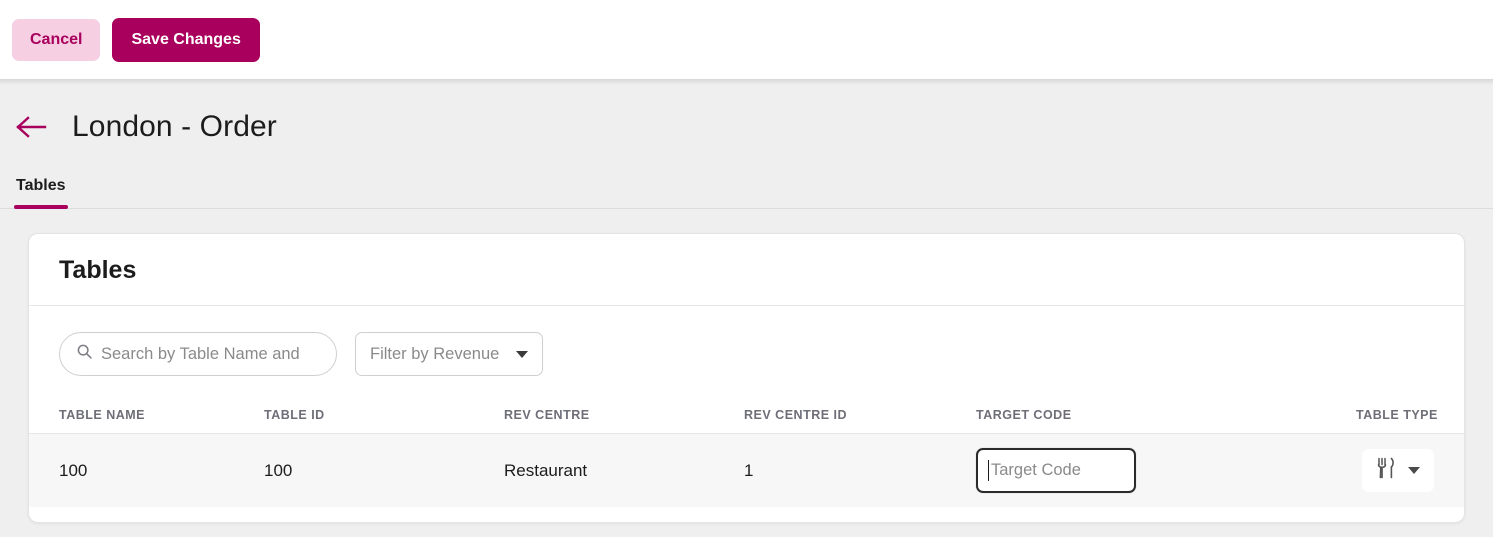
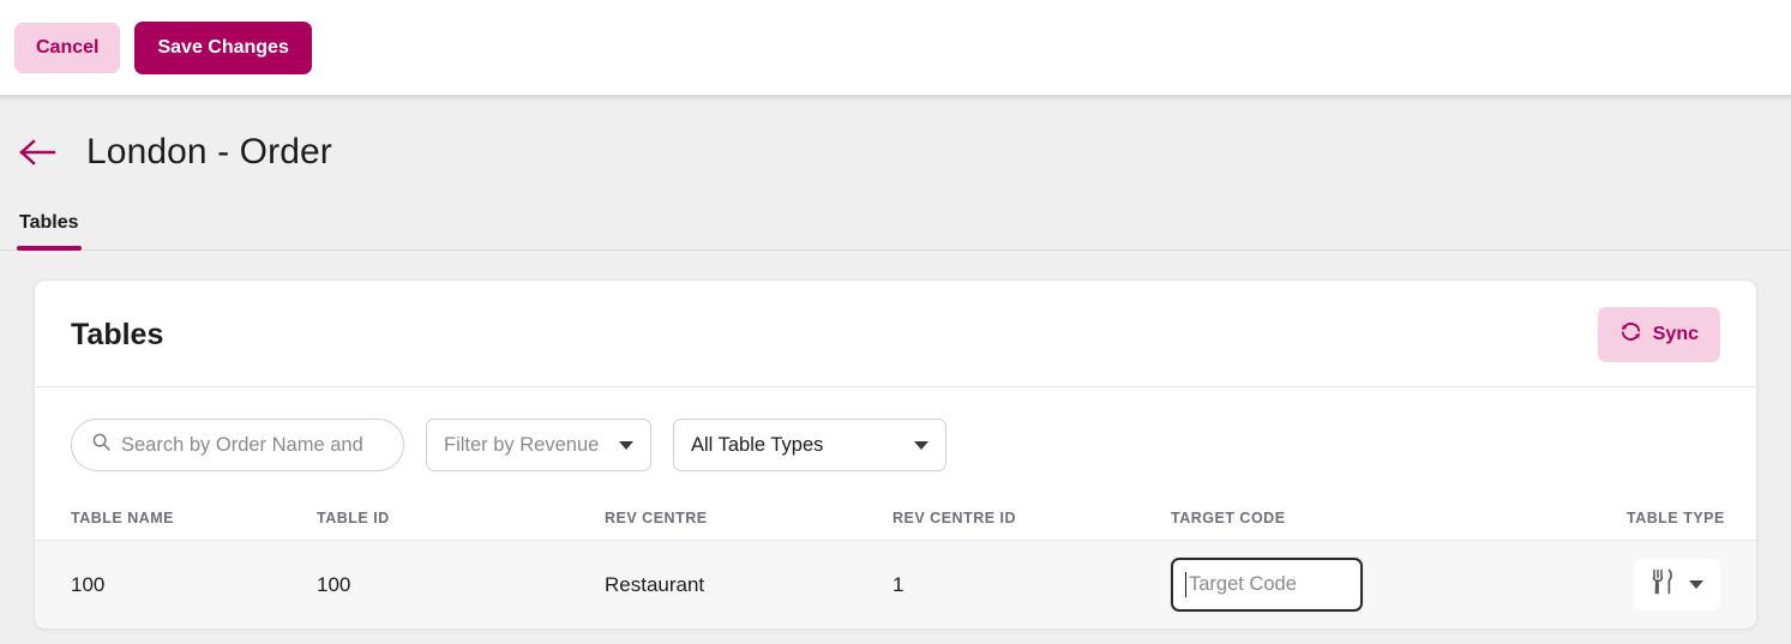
  Cancel
  Save Changes
  London - Order
  Tables
  Tables
+ Sync
- Search by Table Name and
+ Search by Order Name and
  Filter by Revenue
+ All Table Types
  TABLE NAME	TABLE ID	REV CENTRE	REV CENTRE ID	TARGET CODE	TABLE TYPE
  100	100	Restaurant	1	Target Code
